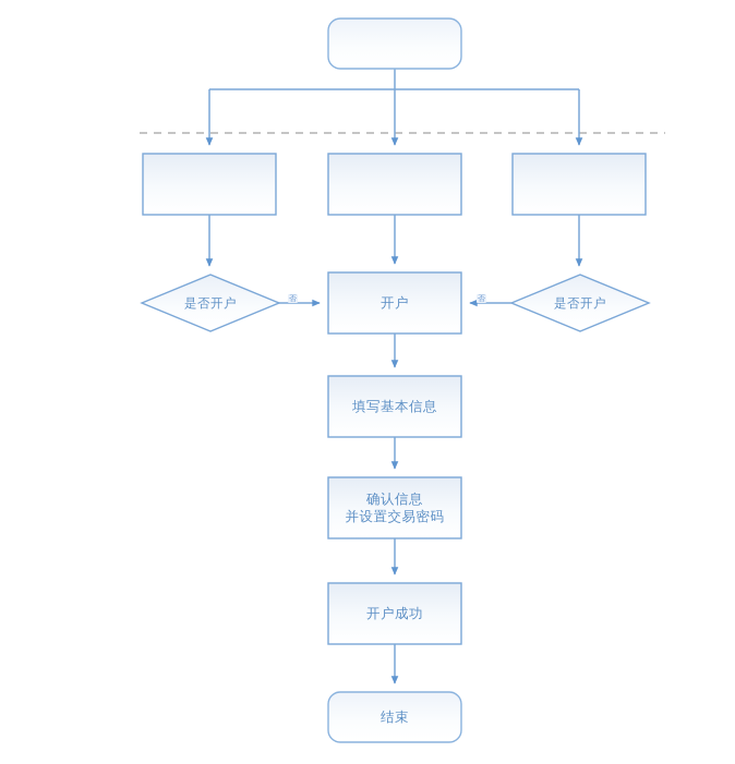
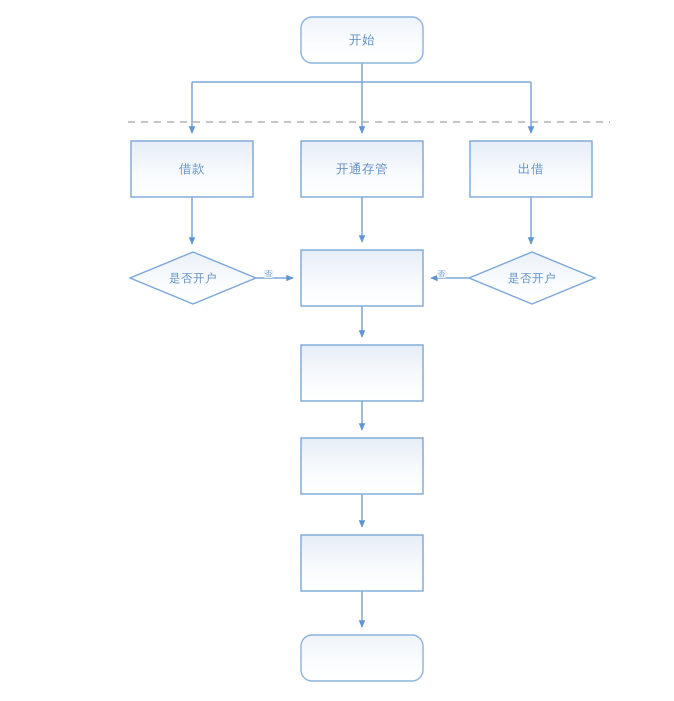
+ 开始
+ 借款
+ 开通存管
+ 出借
  是否开户
- 开户
  是否开户
- 填写基本信息
- 确认信息
- 并设置交易密码
- 开户成功
- 结束
  否
  否
